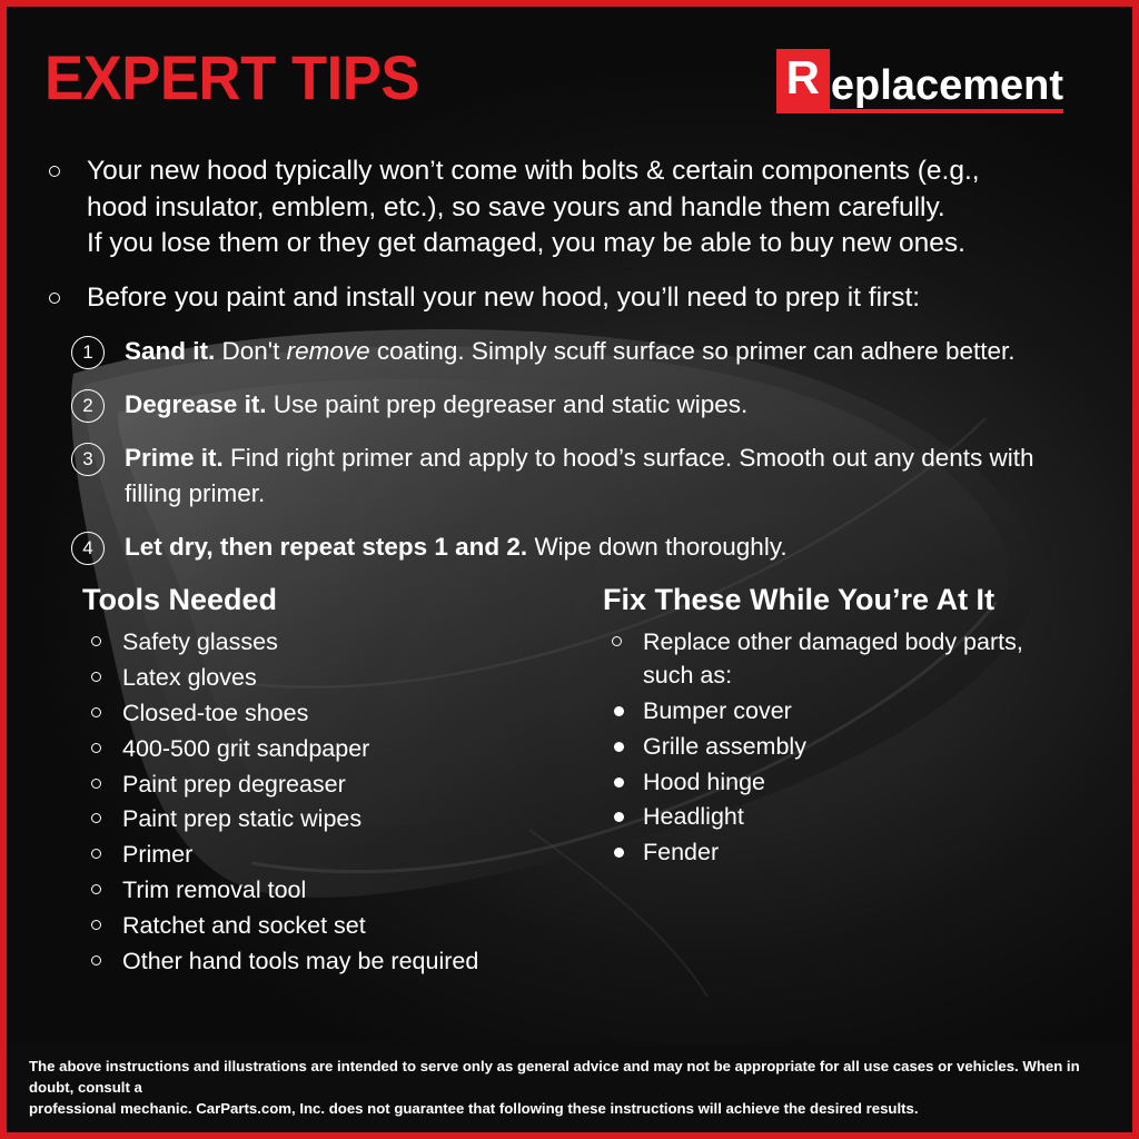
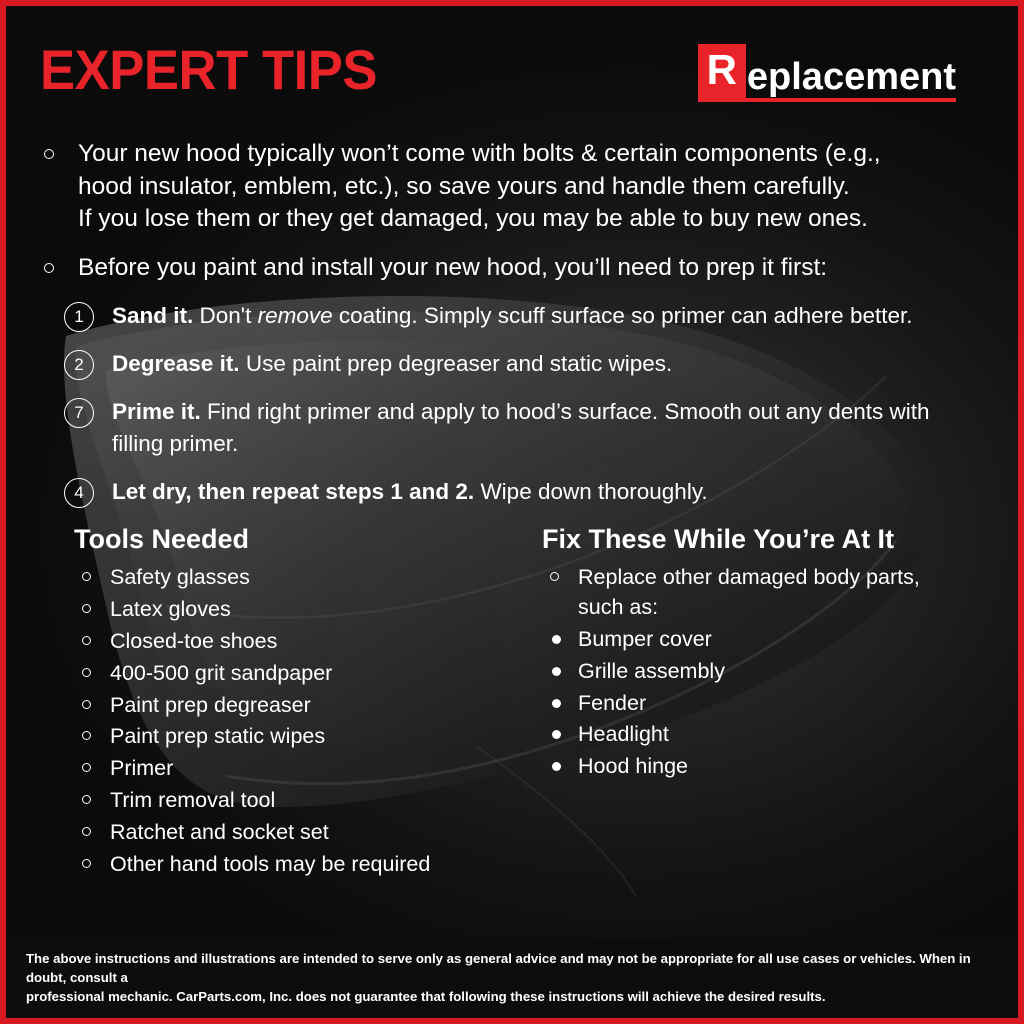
  EXPERT TIPS
  R
  eplacement
  Your new hood typically won’t come with bolts & certain components (e.g.,
  hood insulator, emblem, etc.), so save yours and handle them carefully.
  If you lose them or they get damaged, you may be able to buy new ones.
  Before you paint and install your new hood, you’ll need to prep it first:
  1
  Sand it. Don't remove coating. Simply scuff surface so primer can adhere better.
  2
  Degrease it. Use paint prep degreaser and static wipes.
- 3
+ 7
  Prime it. Find right primer and apply to hood’s surface. Smooth out any dents with filling primer.
  4
  Let dry, then repeat steps 1 and 2. Wipe down thoroughly.
  Tools Needed
  Safety glasses
  Latex gloves
  Closed-toe shoes
  400-500 grit sandpaper
  Paint prep degreaser
  Paint prep static wipes
  Primer
  Trim removal tool
  Ratchet and socket set
  Other hand tools may be required
  Fix These While You’re At It
  Replace other damaged body parts,
  such as:
  Bumper cover
  Grille assembly
- Hood hinge
+ Fender
  Headlight
- Fender
+ Hood hinge
  The above instructions and illustrations are intended to serve only as general advice and may not be appropriate for all use cases or vehicles. When in doubt, consult a
  professional mechanic. CarParts.com, Inc. does not guarantee that following these instructions will achieve the desired results.
